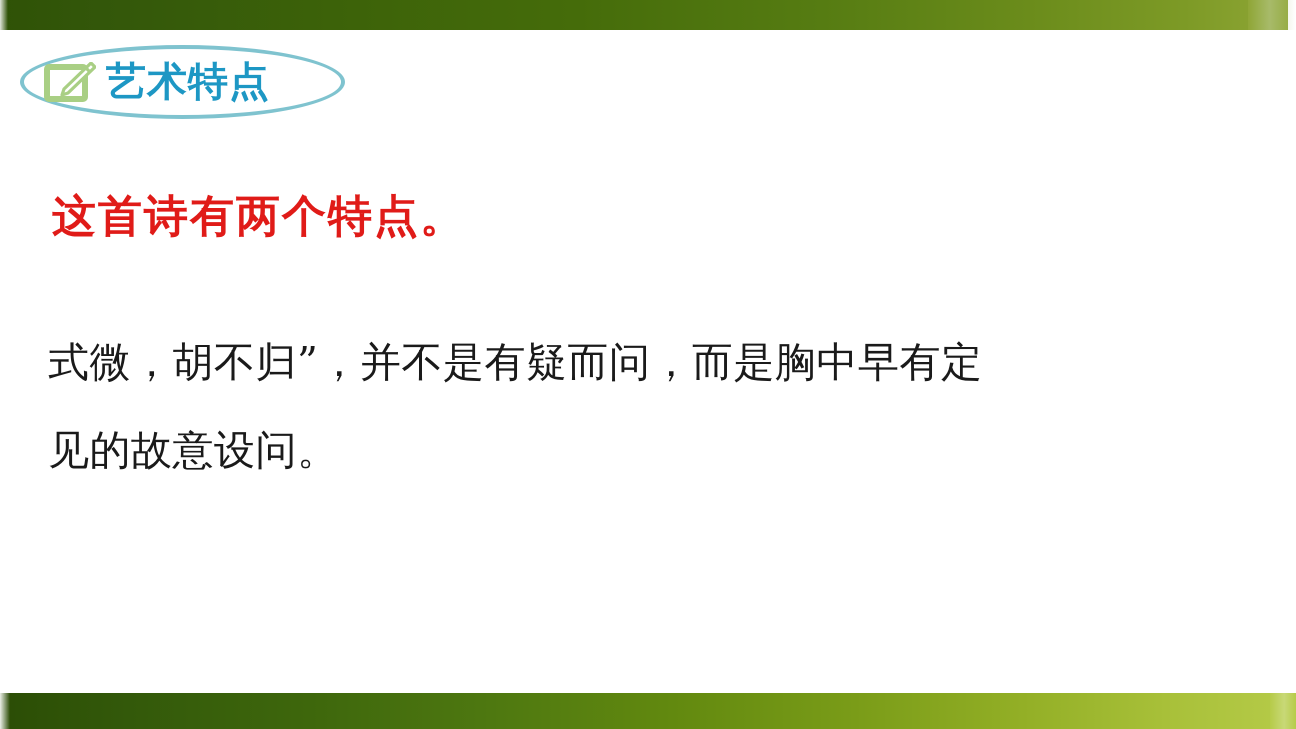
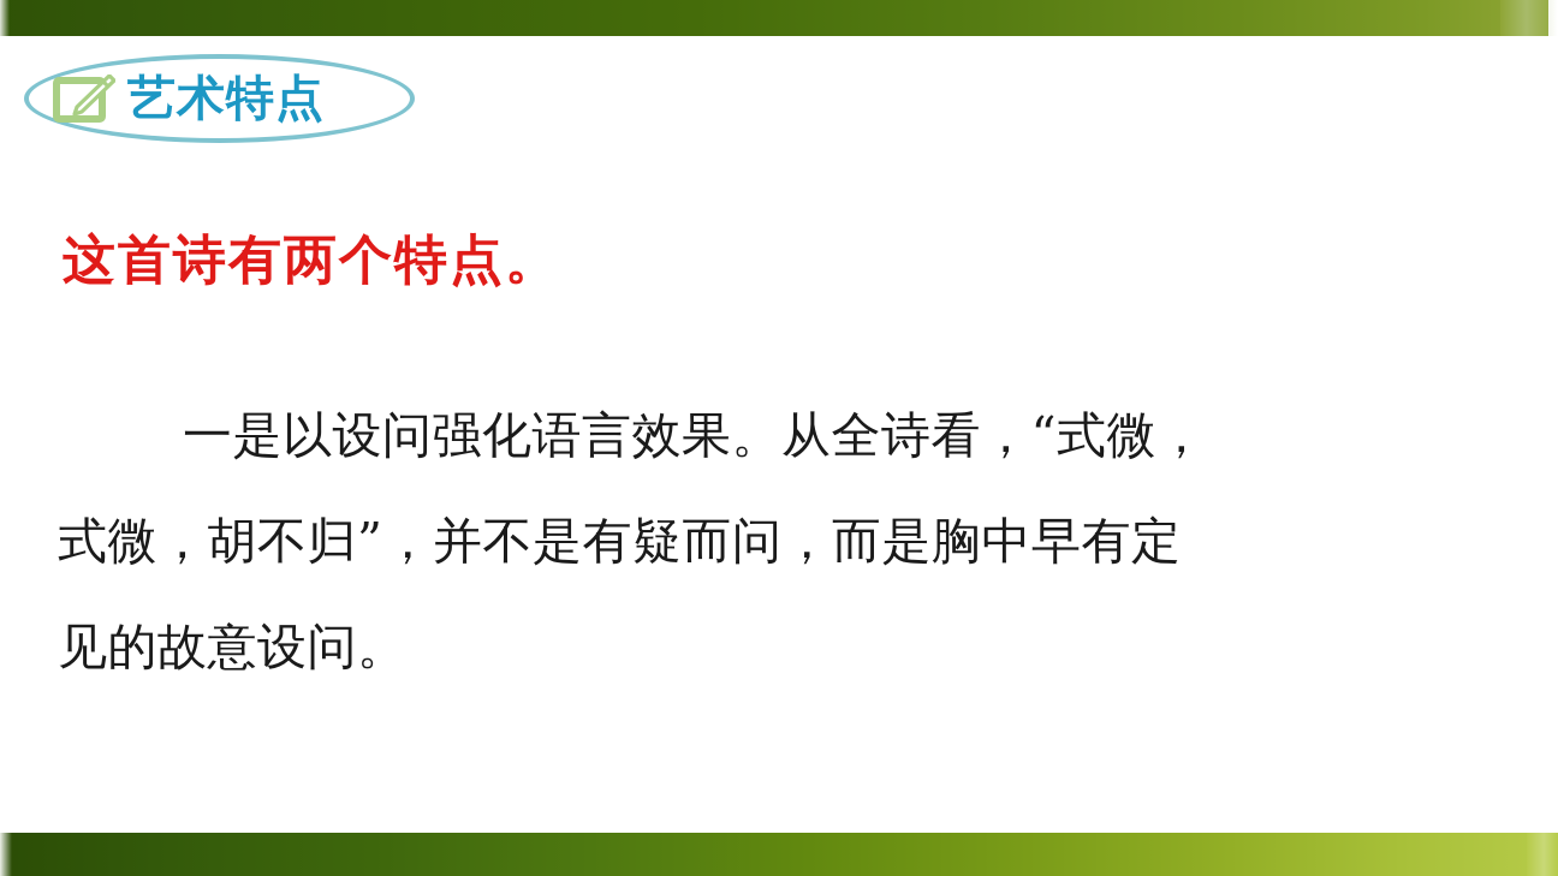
  艺术特点
  这首诗有两个特点。
+ 一是以设问强化语言效果。从全诗看，“式微，
  式微，胡不归”，并不是有疑而问，而是胸中早有定
  见的故意设问。
